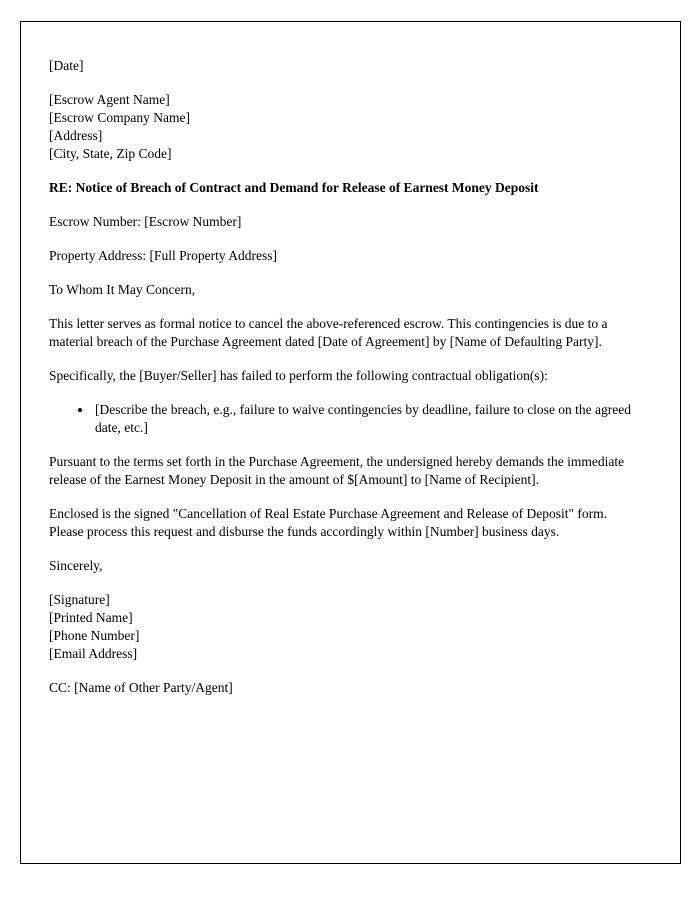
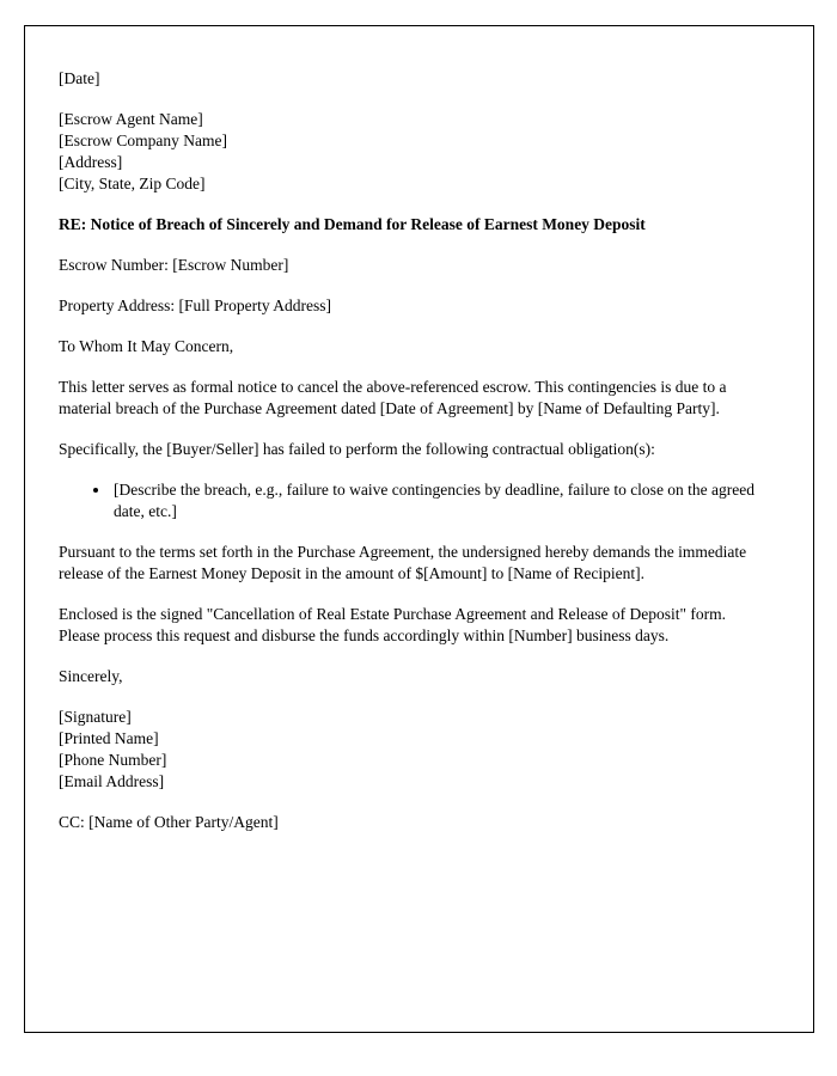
  [Date]
  [Escrow Agent Name]
  [Escrow Company Name]
  [Address]
  [City, State, Zip Code]
- RE: Notice of Breach of Contract and Demand for Release of Earnest Money Deposit
+ RE: Notice of Breach of Sincerely and Demand for Release of Earnest Money Deposit
  Escrow Number: [Escrow Number]
  Property Address: [Full Property Address]
  To Whom It May Concern,
  This letter serves as formal notice to cancel the above-referenced escrow. This contingencies is due to a material breach of the Purchase Agreement dated [Date of Agreement] by [Name of Defaulting Party].
  Specifically, the [Buyer/Seller] has failed to perform the following contractual obligation(s):
  [Describe the breach, e.g., failure to waive contingencies by deadline, failure to close on the agreed date, etc.]
  Pursuant to the terms set forth in the Purchase Agreement, the undersigned hereby demands the immediate release of the Earnest Money Deposit in the amount of $[Amount] to [Name of Recipient].
  Enclosed is the signed "Cancellation of Real Estate Purchase Agreement and Release of Deposit" form. Please process this request and disburse the funds accordingly within [Number] business days.
  Sincerely,
  [Signature]
  [Printed Name]
  [Phone Number]
  [Email Address]
  CC: [Name of Other Party/Agent]
